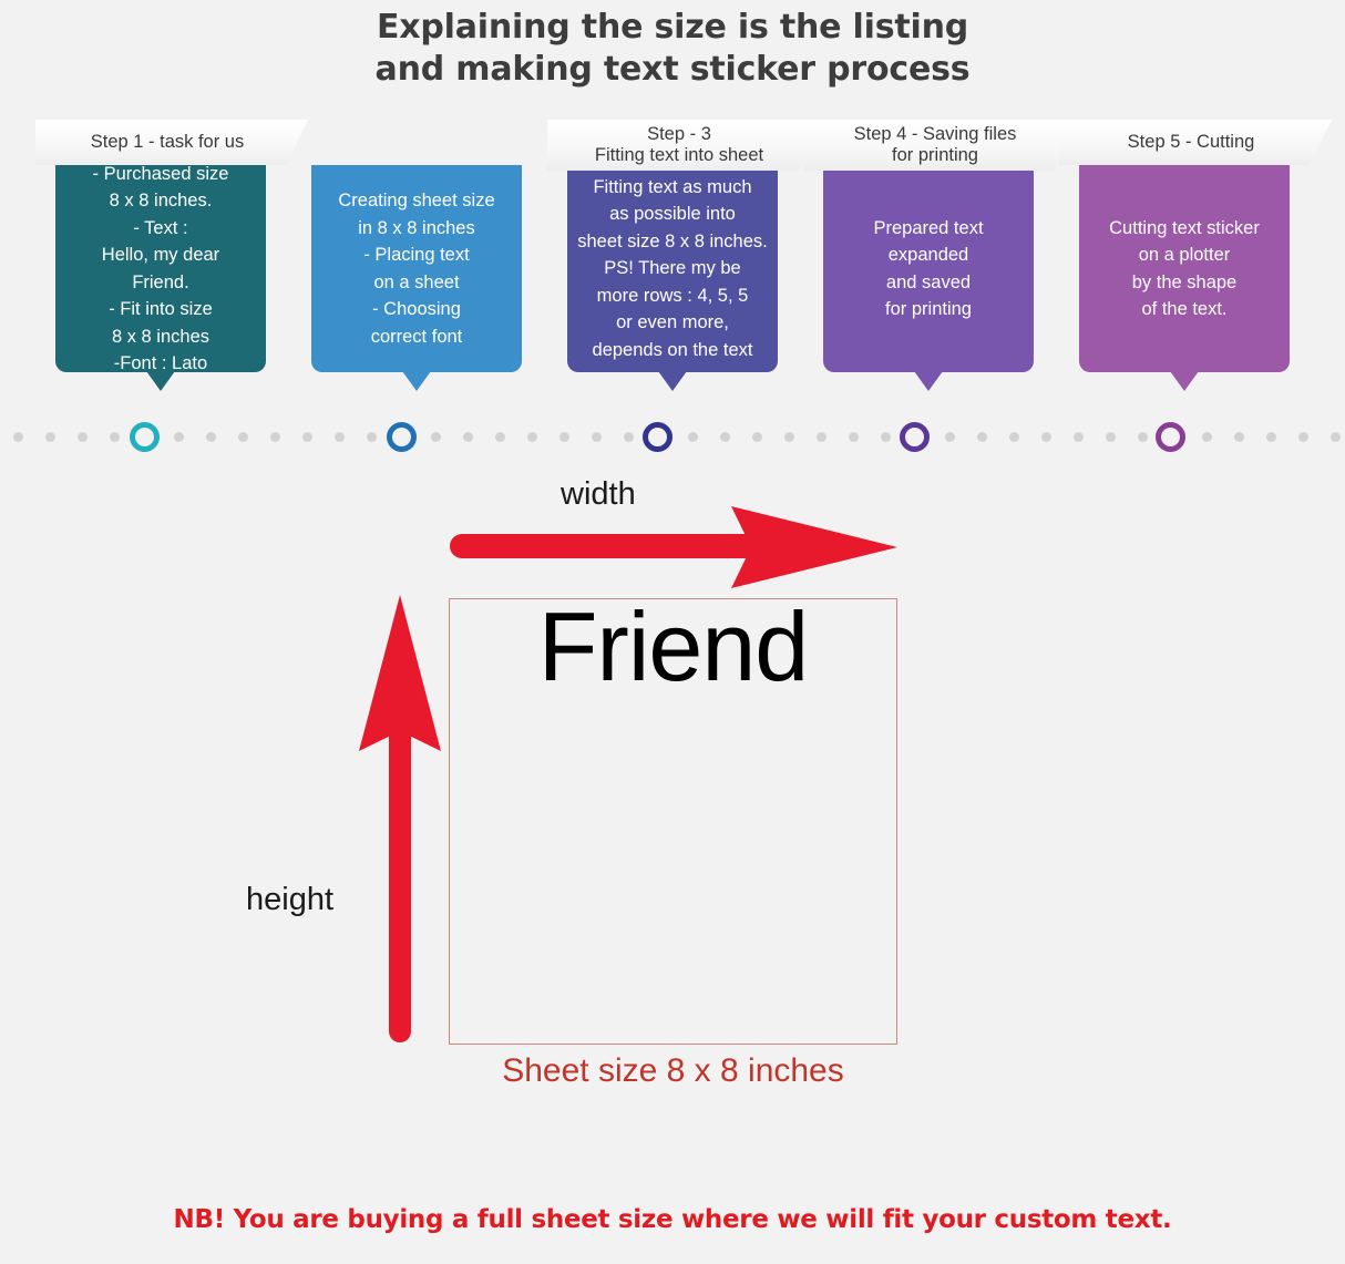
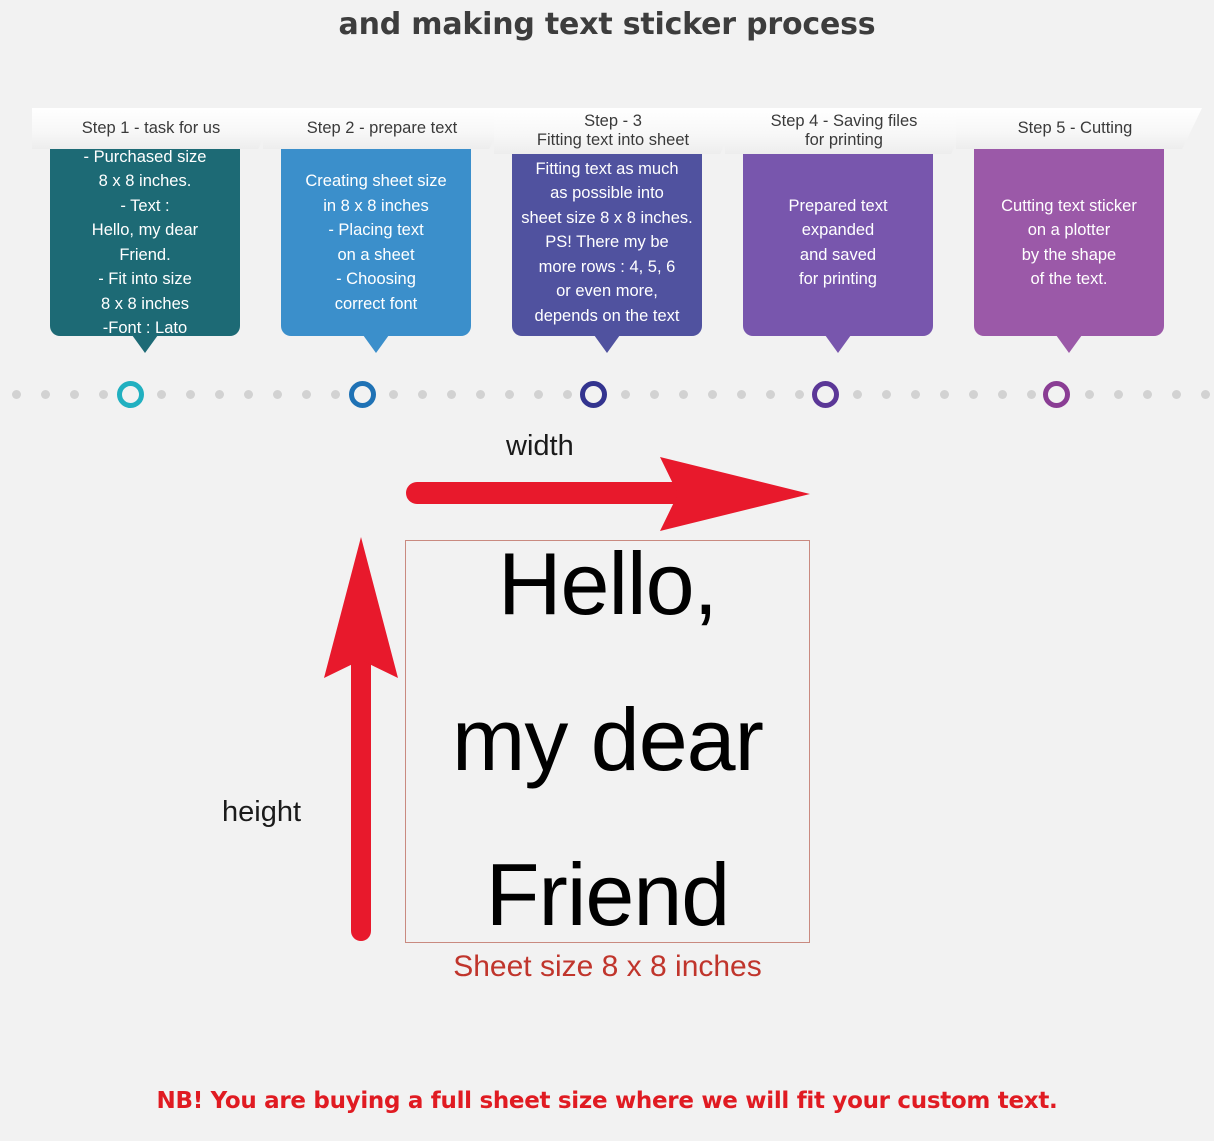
- Explaining the size is the listing
  and making text sticker process
  - Purchased size
  8 x 8 inches.
  - Text :
  Hello, my dear
  Friend.
  - Fit into size
  8 x 8 inches
  -Font : Lato
  Step 1 - task for us
  Creating sheet size
  in 8 x 8 inches
  - Placing text
  on a sheet
  - Choosing
  correct font
+ Step 2 - prepare text
  Fitting text as much
  as possible into
  sheet size 8 x 8 inches.
  PS! There my be
- more rows : 4, 5, 5
+ more rows : 4, 5, 6
  or even more,
  depends on the text
  Step - 3
  Fitting text into sheet
  Prepared text
  expanded
  and saved
  for printing
  Step 4 - Saving files
  for printing
  Cutting text sticker
  on a plotter
  by the shape
  of the text.
  Step 5 - Cutting
  width
  height
+ Hello,
+ my dear
  Friend
  Sheet size 8 x 8 inches
  NB! You are buying a full sheet size where we will fit your custom text.
